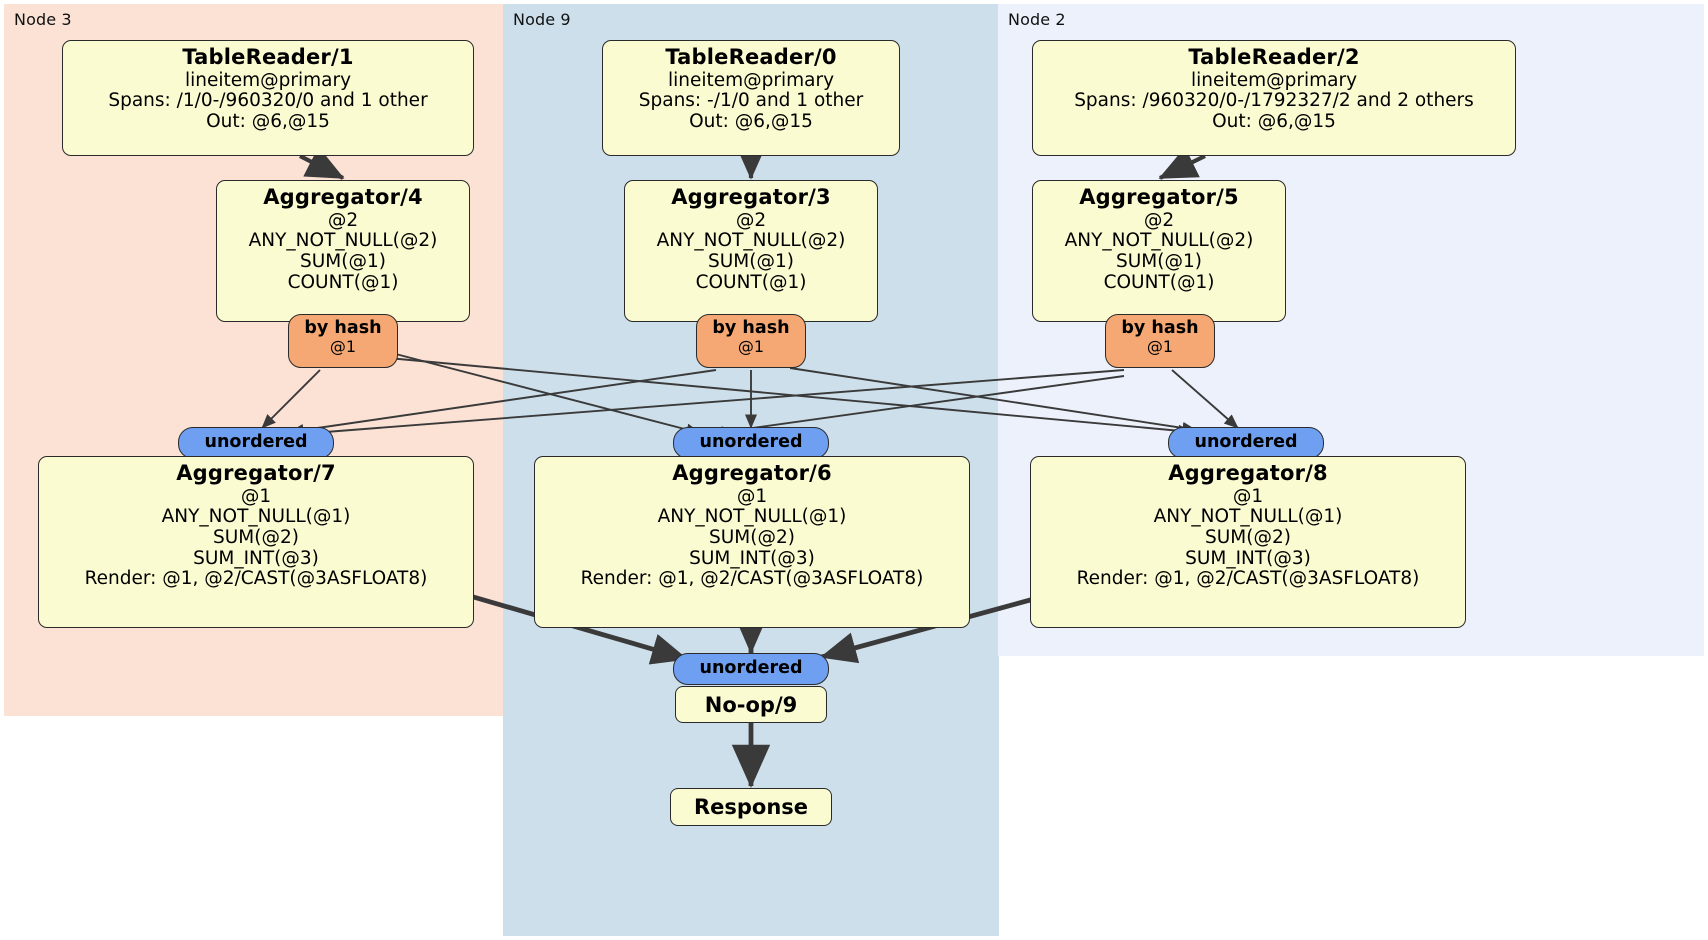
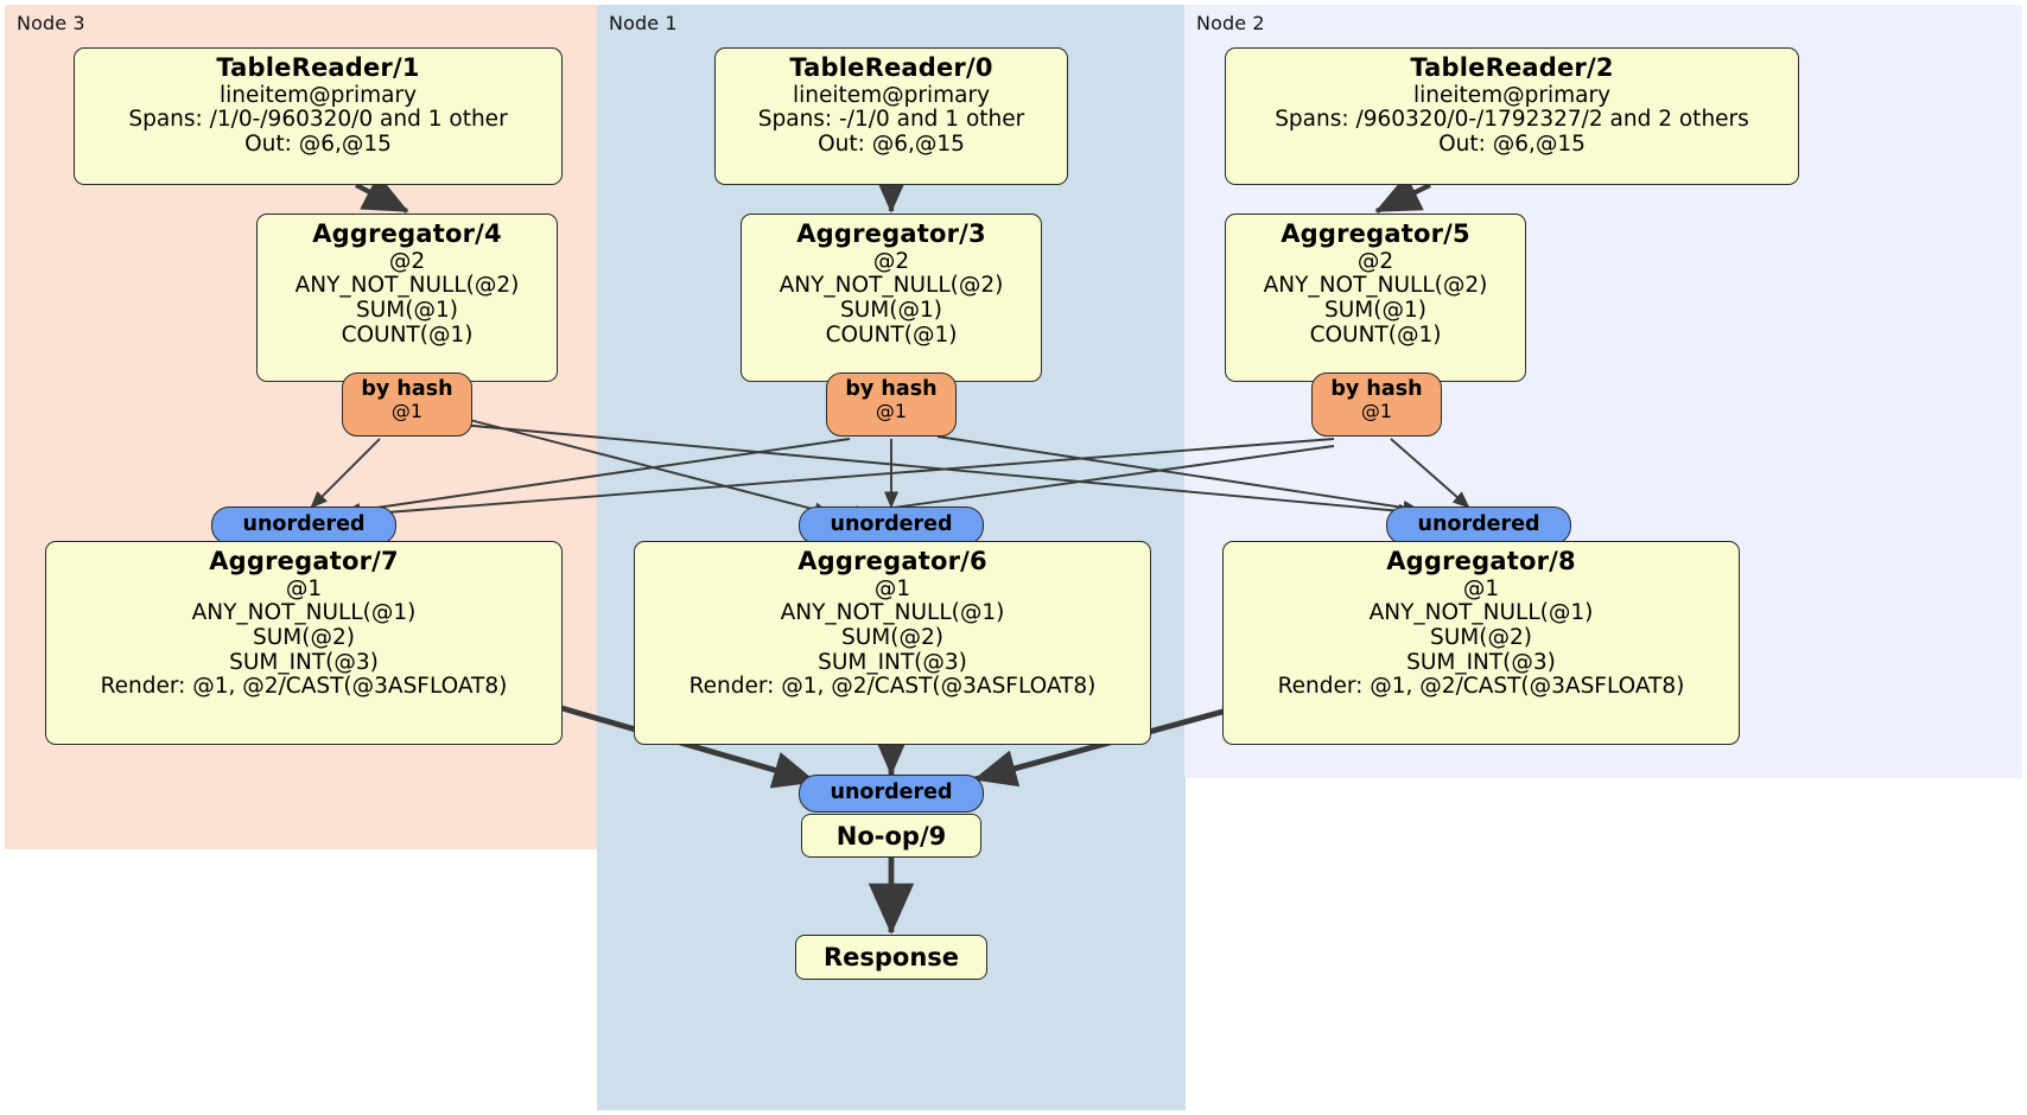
  Node 3
- Node 9
+ Node 1
  Node 2
  TableReader/1
  lineitem@primary
  Spans: /1/0-/960320/0 and 1 other
  Out: @6,@15
  TableReader/0
  lineitem@primary
  Spans: -/1/0 and 1 other
  Out: @6,@15
  TableReader/2
  lineitem@primary
  Spans: /960320/0-/1792327/2 and 2 others
  Out: @6,@15
  Aggregator/4
  @2
  ANY_NOT_NULL(@2)
  SUM(@1)
  COUNT(@1)
  Aggregator/3
  @2
  ANY_NOT_NULL(@2)
  SUM(@1)
  COUNT(@1)
  Aggregator/5
  @2
  ANY_NOT_NULL(@2)
  SUM(@1)
  COUNT(@1)
  by hash
  @1
  by hash
  @1
  by hash
  @1
  unordered
  unordered
  unordered
  Aggregator/7
  @1
  ANY_NOT_NULL(@1)
  SUM(@2)
  SUM_INT(@3)
  Render: @1, @2/CAST(@3ASFLOAT8)
  Aggregator/6
  @1
  ANY_NOT_NULL(@1)
  SUM(@2)
  SUM_INT(@3)
  Render: @1, @2/CAST(@3ASFLOAT8)
  Aggregator/8
  @1
  ANY_NOT_NULL(@1)
  SUM(@2)
  SUM_INT(@3)
  Render: @1, @2/CAST(@3ASFLOAT8)
  unordered
  No-op/9
  Response
